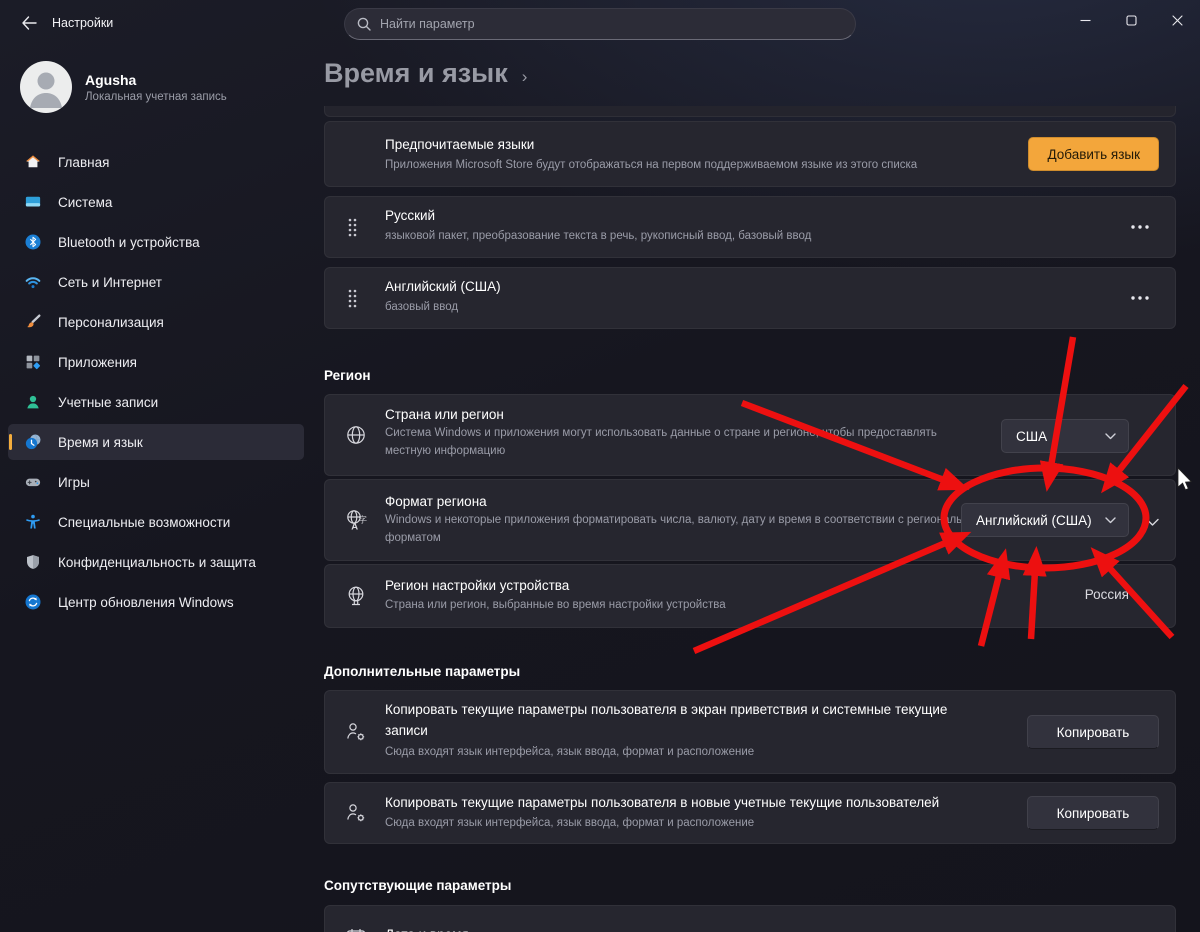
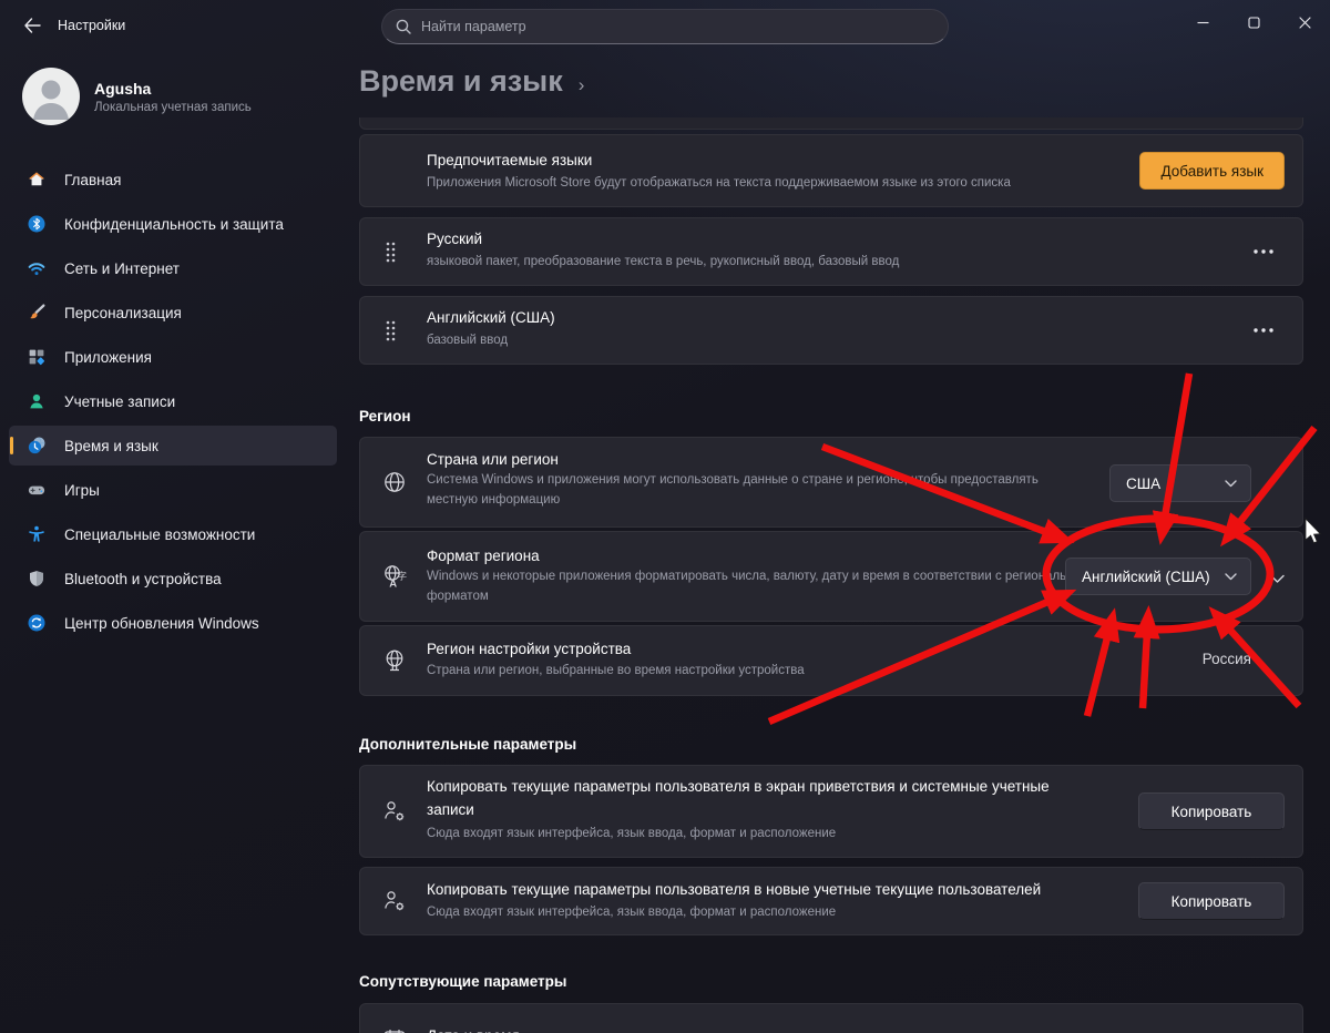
  Настройки
  Найти параметр
  Agusha
  Локальная учетная запись
  Главная
- Система
- Bluetooth и устройства
+ Конфиденциальность и защита
  Сеть и Интернет
  Персонализация
  Приложения
  Учетные записи
  Время и язык
  Игры
  Специальные возможности
- Конфиденциальность и защита
+ Bluetooth и устройства
  Центр обновления Windows
  Время и язык
  ›
  Предпочитаемые языки
- Приложения Microsoft Store будут отображаться на первом поддерживаемом языке из этого списка
+ Приложения Microsoft Store будут отображаться на текста поддерживаемом языке из этого списка
  Добавить язык
  Русский
  языковой пакет, преобразование текста в речь, рукописный ввод, базовый ввод
  Английский (США)
  базовый ввод
  Регион
  Страна или регион
  Система Windows и приложения могут использовать данные о стране и регионтобы предоставлять местную информацию
  США
  A
  字
  Формат региона
  Windows и некоторые приложения форматировать числа, валюту, дату и время в соответствии с регионль форматом
  Английский (США)
  Регион настройки устройства
  Страна или регион, выбранные во время настройки устройства
  Россия
  Дополнительные параметры
- Копировать текущие параметры пользователя в экран приветствия и системные текущие записи
+ Копировать текущие параметры пользователя в экран приветствия и системные учетные записи
  Сюда входят язык интерфейса, язык ввода, формат и расположение
  Копировать
  Копировать текущие параметры пользователя в новые учетные текущие пользователей
  Сюда входят язык интерфейса, язык ввода, формат и расположение
  Копировать
  Сопутствующие параметры
